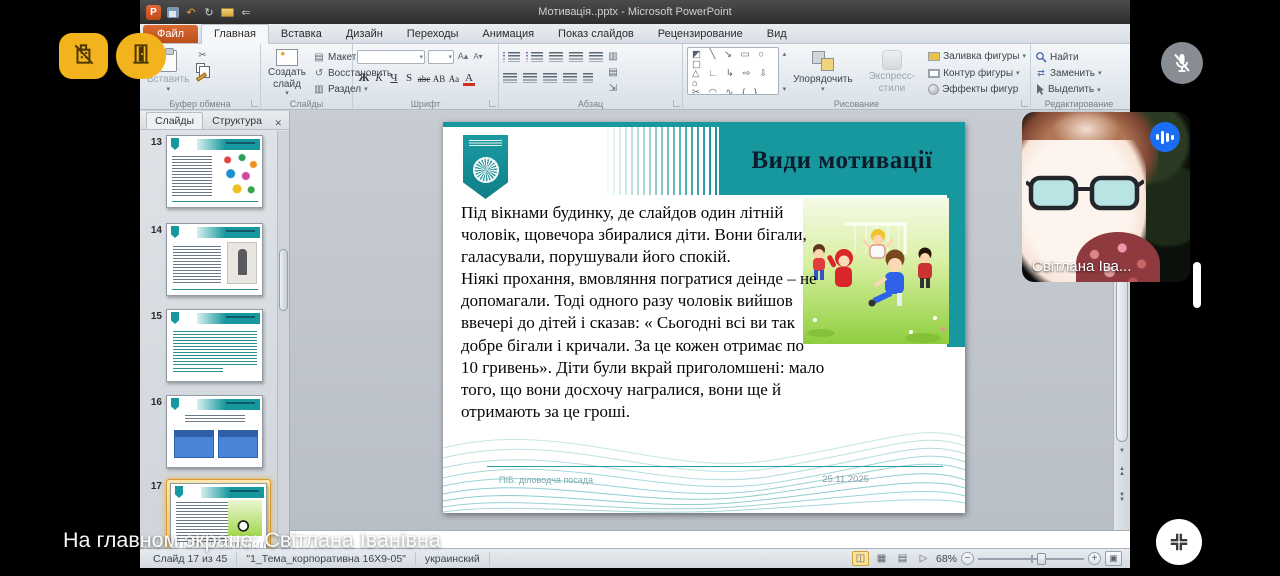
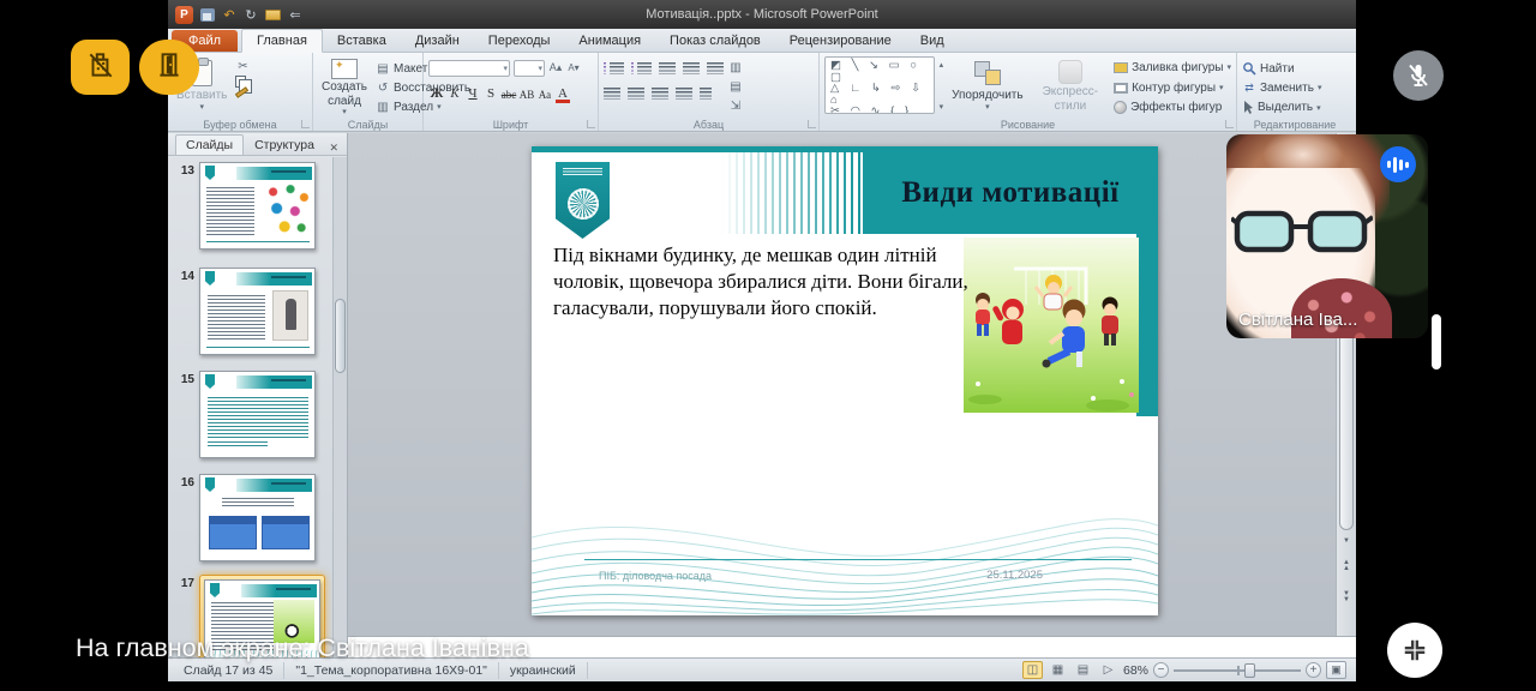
  P
  ↶
  ↻
  ⇐
  Мотивація..pptx - Microsoft PowerPoint
  Файл
  Главная
  Вставка
  Дизайн
  Переходы
  Анимация
  Показ слайдов
  Рецензирование
  Вид
  Вставить
  ✂
  Буфер обмена
  Создать слайд
  ▤
  Макет
  ↺
  Восстановить
  ▥
  Раздел
  Слайды
  A▴
  A▾
  Ж
  К
  Ч
  S
  abc
  АВ
  Аа
  А
  Шрифт
  ▥
  ▤
  ⇲
  Абзац
  ◩ ╲ ↘ ▭ ○ ▢
  △ ∟ ↳ ⇨ ⇩ ⌂
  ✂ ◠ ∿ { }
  Упорядочить
  Экспресс-стили
  Заливка фигуры
  Контур фигуры
  Эффекты фигур
  Рисование
  Найти
  ⇄
  Заменить
  Выделить
  Редактирование
  Слайды
  Структура
  ✕
  13
  14
  15
  16
  17
  Види мотивації
- Під вікнами будинку, де слайдов один літній чоловік, щовечора збиралися діти. Вони бігали, галасували, порушували його спокій.
+ Під вікнами будинку, де мешкав один літній чоловік, щовечора збиралися діти. Вони бігали, галасували, порушували його спокій.
- Ніякі прохання, вмовляння погратися деінде – не допомагали. Тоді одного разу чоловік вийшов ввечері до дітей і сказав: « Сьогодні всі ви так добре бігали і кричали. За це кожен отримає по 10 гривень». Діти були вкрай приголомшені: мало того, що вони досхочу награлися, вони ще й отримають за це гроші.
  ПІБ: діловодча посада
  25.11.2025
  Слайд 17 из 45
- "1_Тема_корпоративна 16X9-05"
+ "1_Тема_корпоративна 16X9-01"
  украинский
  ◫
  ▦
  ▤
  ▷
  68%
  −
  +
  ▣
  Світлана Іва...
  На главном экране: Світлана Іванівна
